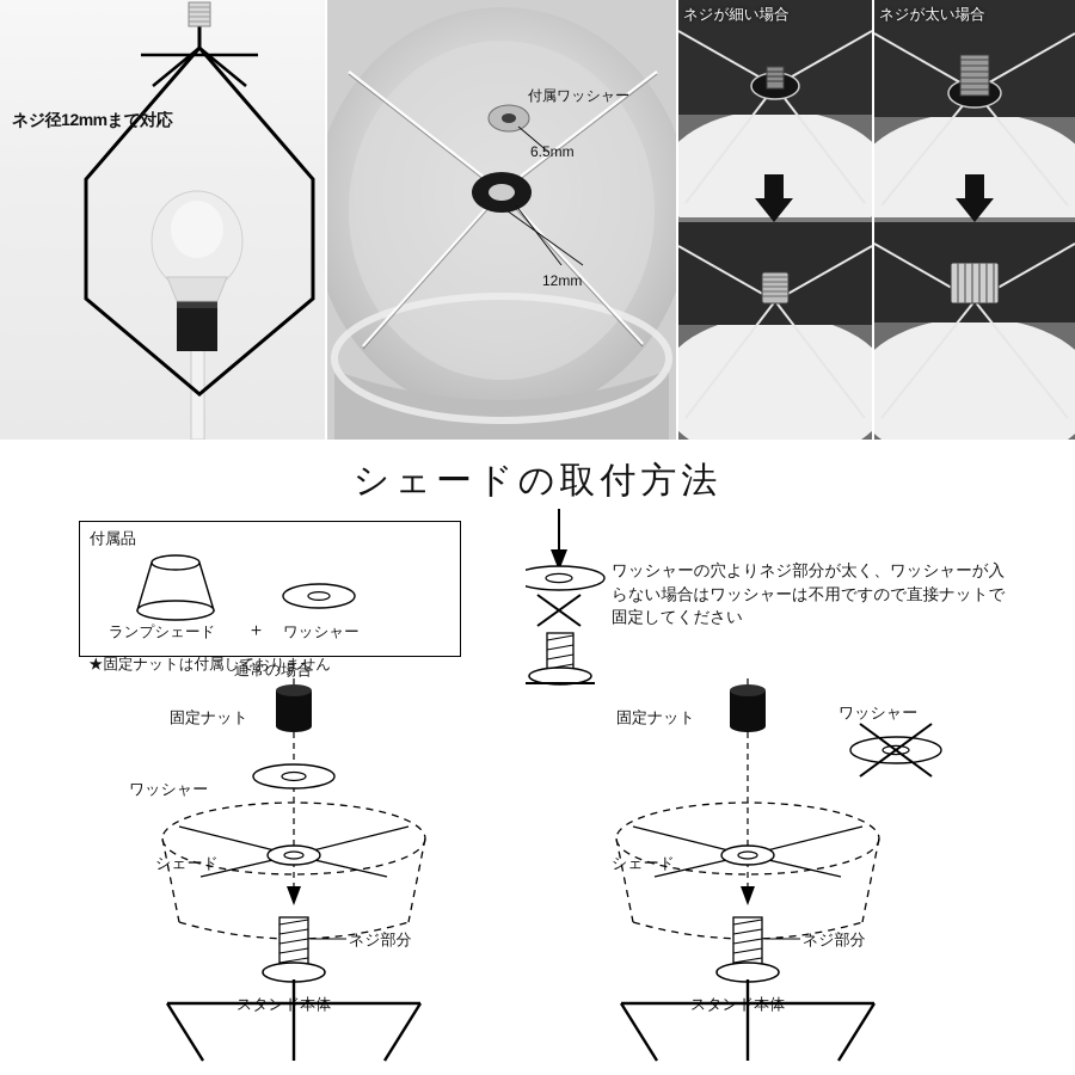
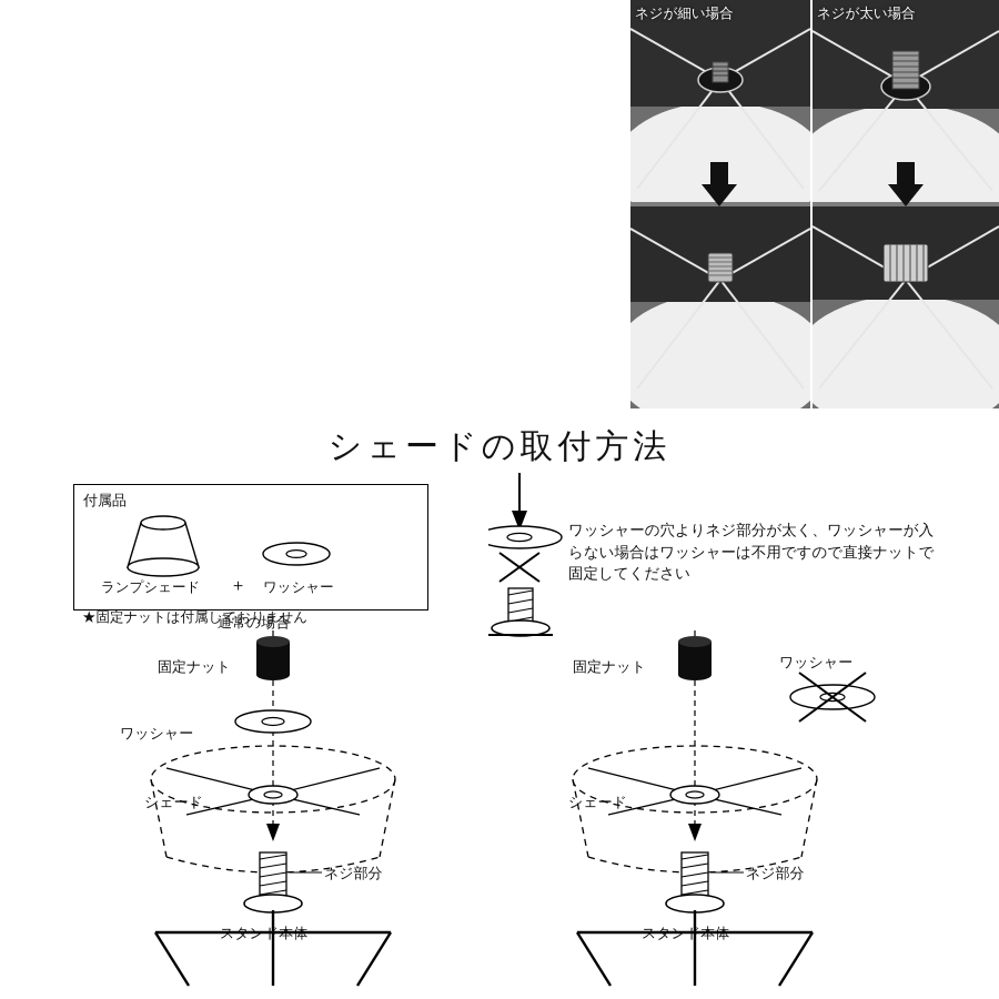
- ネジ径12mmまで対応
- 付属ワッシャー
- 6.5mm
- 12mm
  ネジが細い場合
  ネジが太い場合
  シェードの取付方法
  付属品
  ランプシェード
  ＋
  ワッシャー
  ★固定ナットは付属しておりません
  通常の場合
  固定ナット
  ワッシャー
  シェード
  ネジ部分
  ワッシャーの穴よりネジ部分が太く、ワッシャーが入らない場合はワッシャーは不用ですので直接ナットで固定してください
  固定ナット
  ワッシャー
  シェド
  ネジ部分
